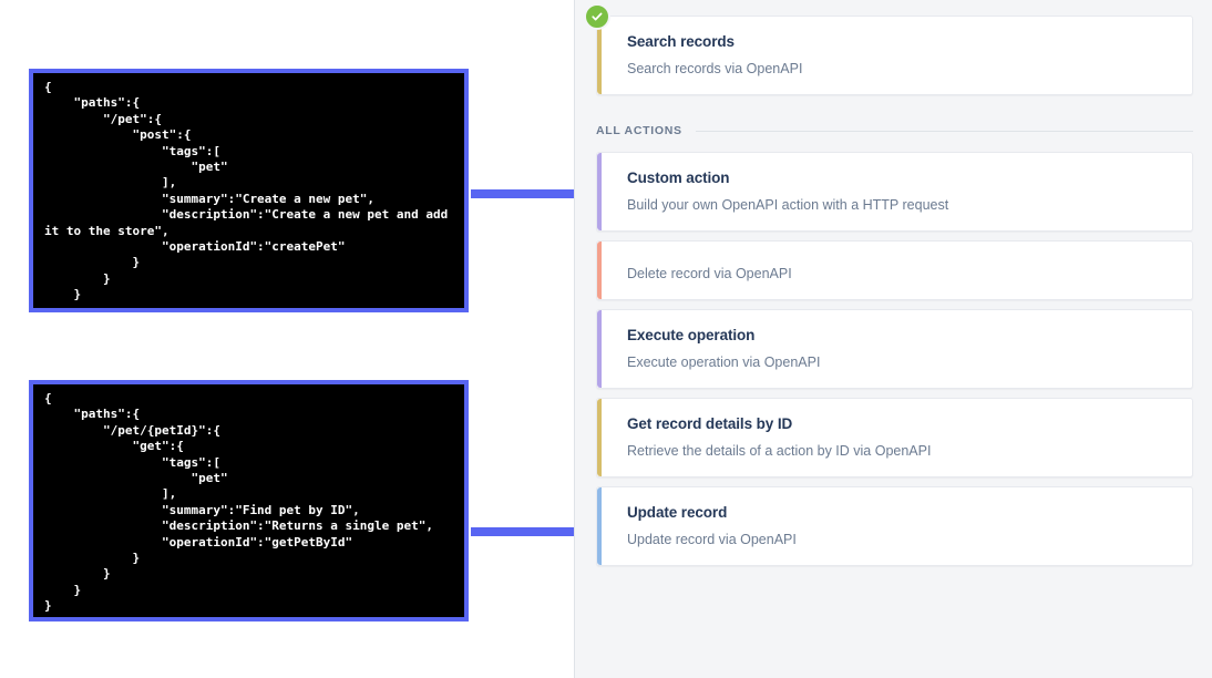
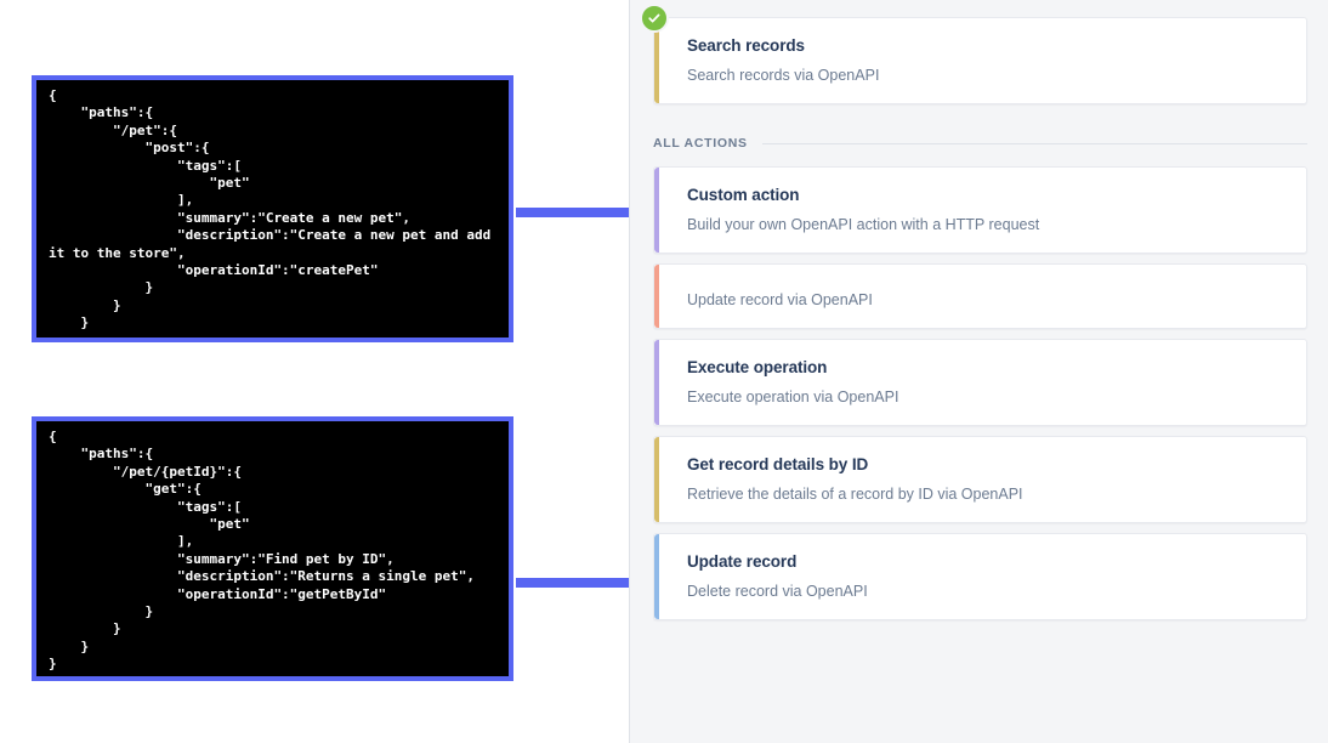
  {
  "paths":{
  "/pet":{
  "post":{
  "tags":[
  "pet"
  ],
  "summary":"Create a new pet",
  "description":"Create a new pet and add it to the store",
  "operationId":"createPet"
  }
  }
  }
  {
  "paths":{
  "/pet/{petId}":{
  "get":{
  "tags":[
  "pet"
  ],
  "summary":"Find pet by ID",
  "description":"Returns a single pet",
  "operationId":"getPetById"
  }
  }
  }
  }
  Search records
  Search records via OpenAPI
  ALL ACTIONS
  Custom action
  Build your own OpenAPI action with a HTTP request
- Delete record via OpenAPI
+ Update record via OpenAPI
  Execute operation
  Execute operation via OpenAPI
  Get record details by ID
- Retrieve the details of a action by ID via OpenAPI
+ Retrieve the details of a record by ID via OpenAPI
  Update record
- Update record via OpenAPI
+ Delete record via OpenAPI
